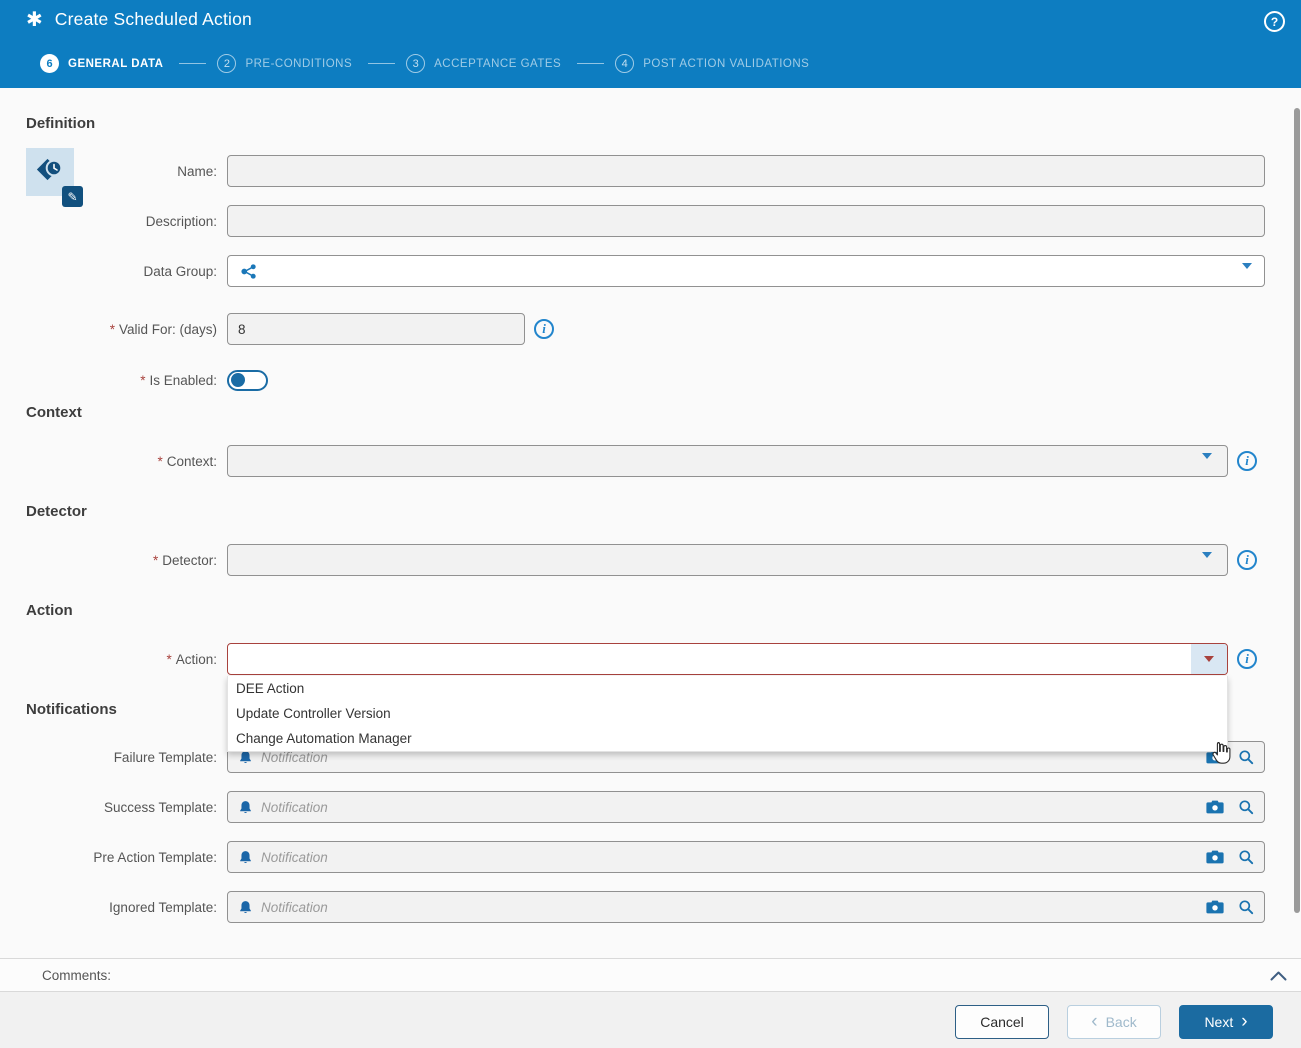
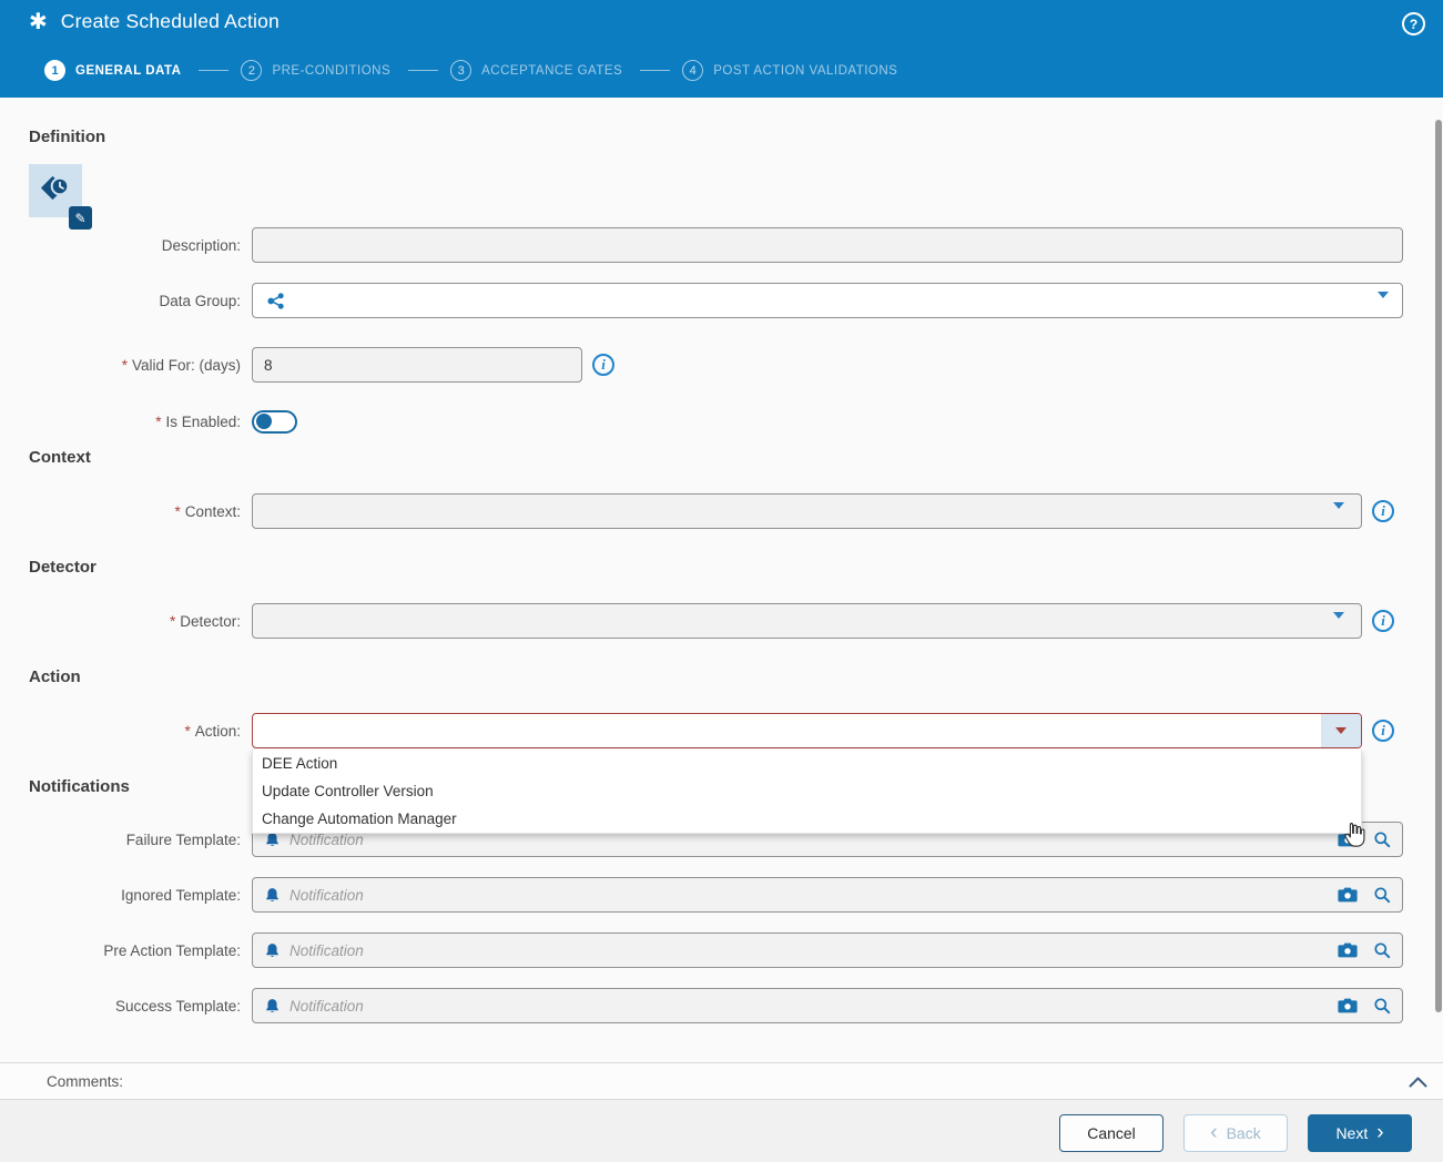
  ✱
  Create Scheduled Action
  ?
- 6
+ 1
  GENERAL DATA
  2
  PRE-CONDITIONS
  3
  ACCEPTANCE GATES
  4
  POST ACTION VALIDATIONS
  Definition
  ✎
- Name:
  Description:
  Data Group:
  * Valid For: (days)
  8
  i
  * Is Enabled:
  Context
  * Context:
  i
  Detector
  * Detector:
  i
  Action
  * Action:
  i
  DEE Action
  Update Controller Version
  Change Automation Manager
  Notifications
  Failure Template:
  Notification
- Success Template:
+ Ignored Template:
  Notification
  Pre Action Template:
  Notification
- Ignored Template:
+ Success Template:
  Notification
  Comments:
  Cancel
  ‹
  Back
  Next
  ›
